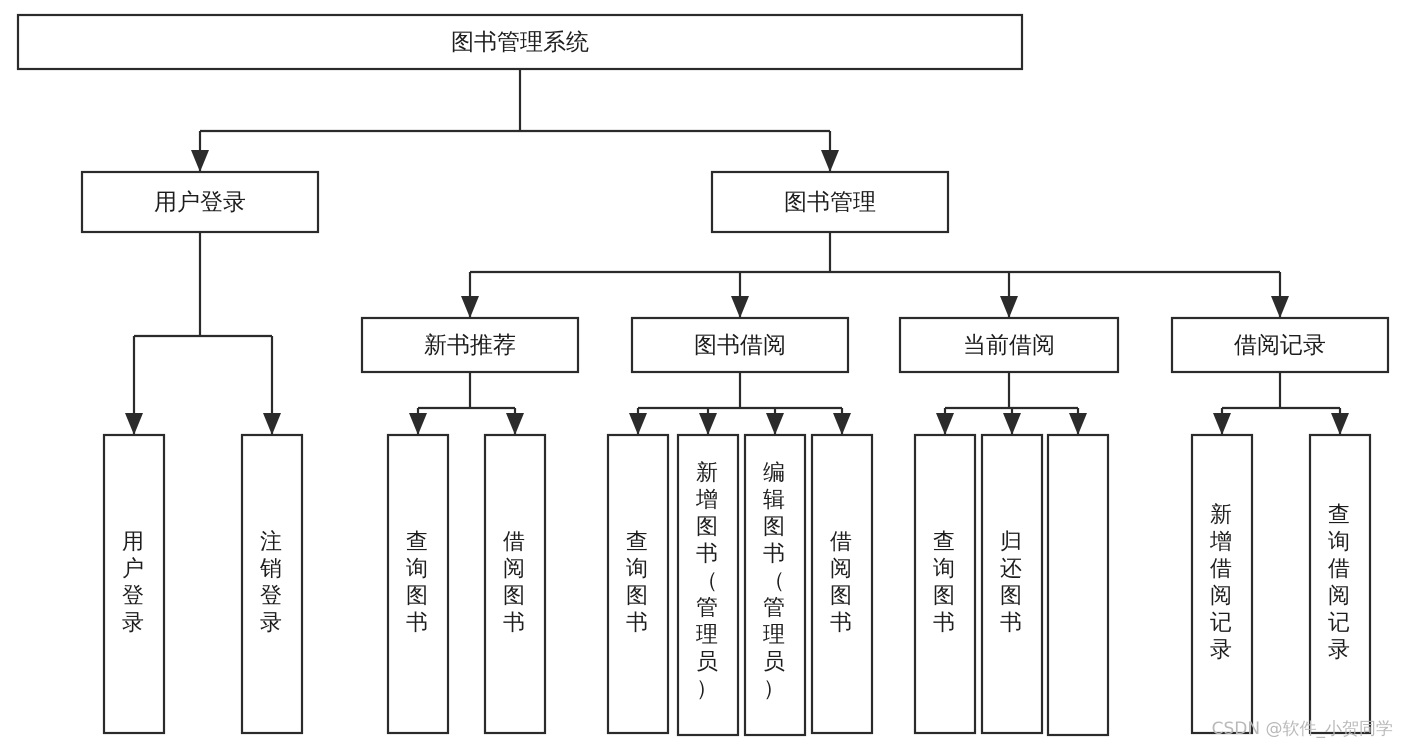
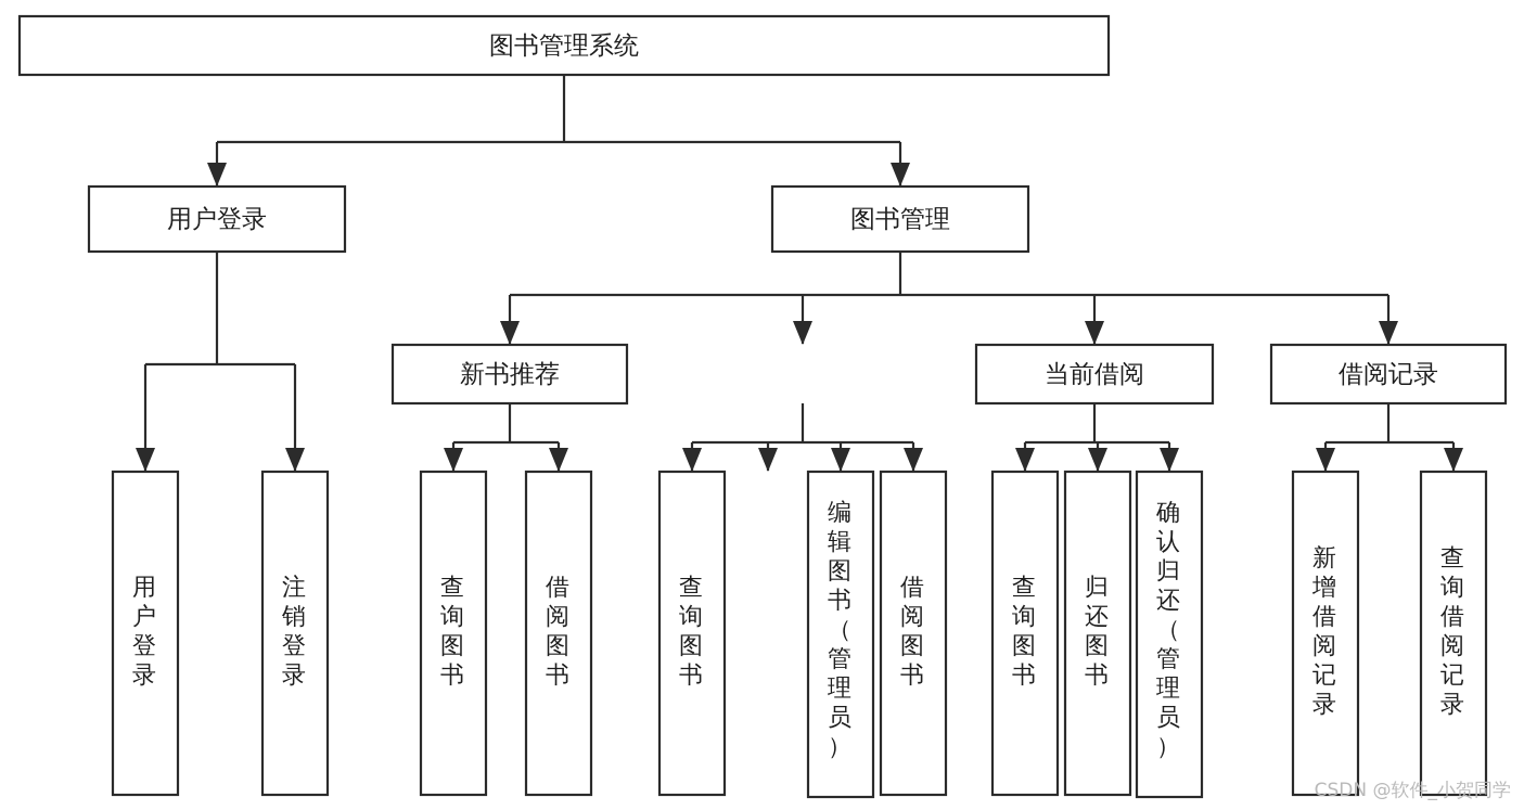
  图书管理系统
  用户登录
  图书管理
  新书推荐
- 图书借阅
  当前借阅
  借阅记录
  用户登录
  注销登录
  查询图书
  借阅图书
  查询图书
- 新增图书（管理员）
  编辑图书（管理员）
  借阅图书
  查询图书
  归还图书
+ 确认归还（管理员）
  新增借阅记录
  查询借阅记录
  CSDN @软件_小贺同学
